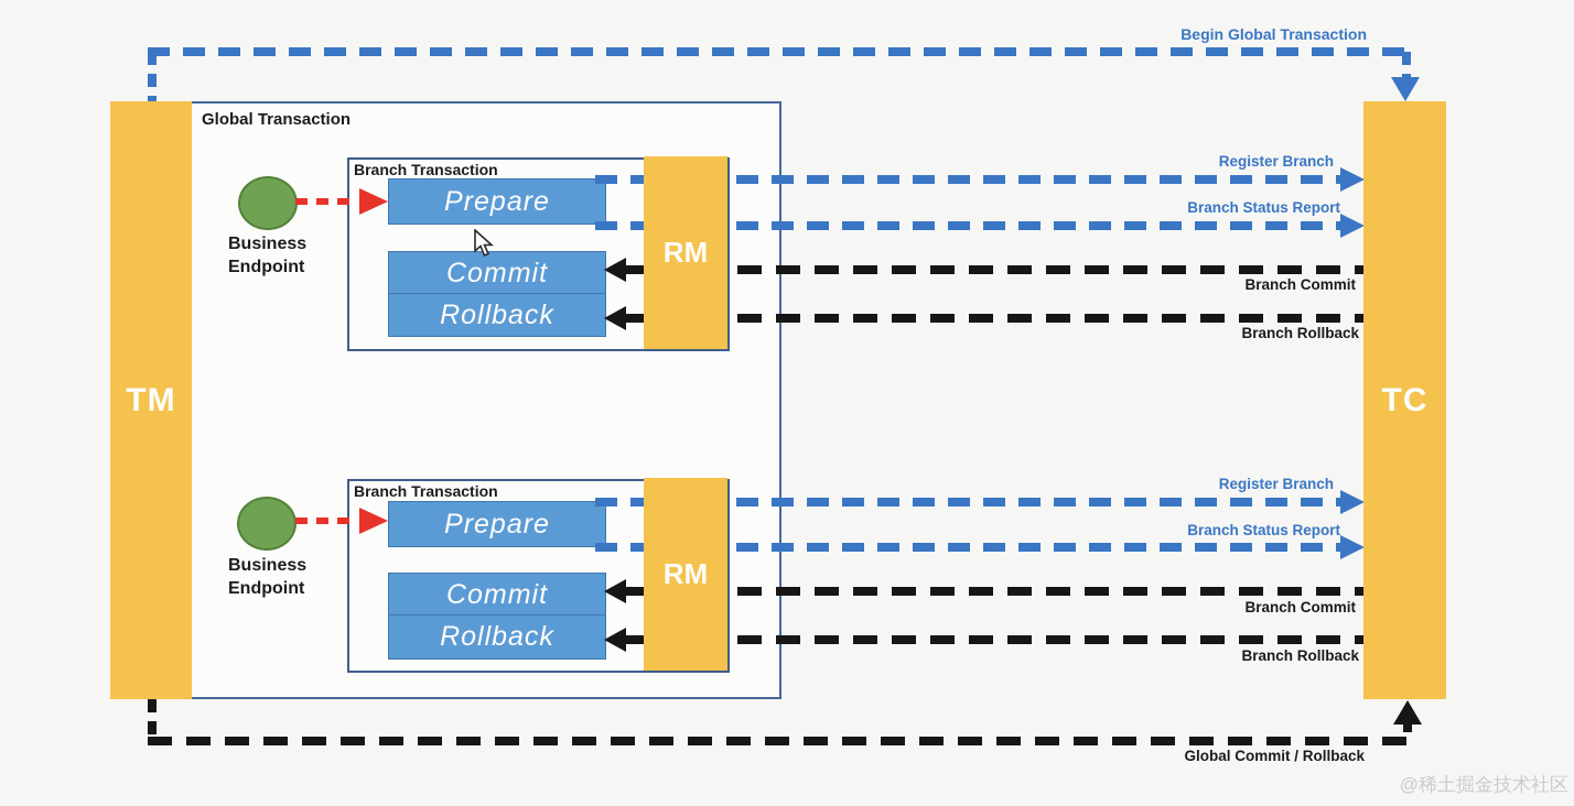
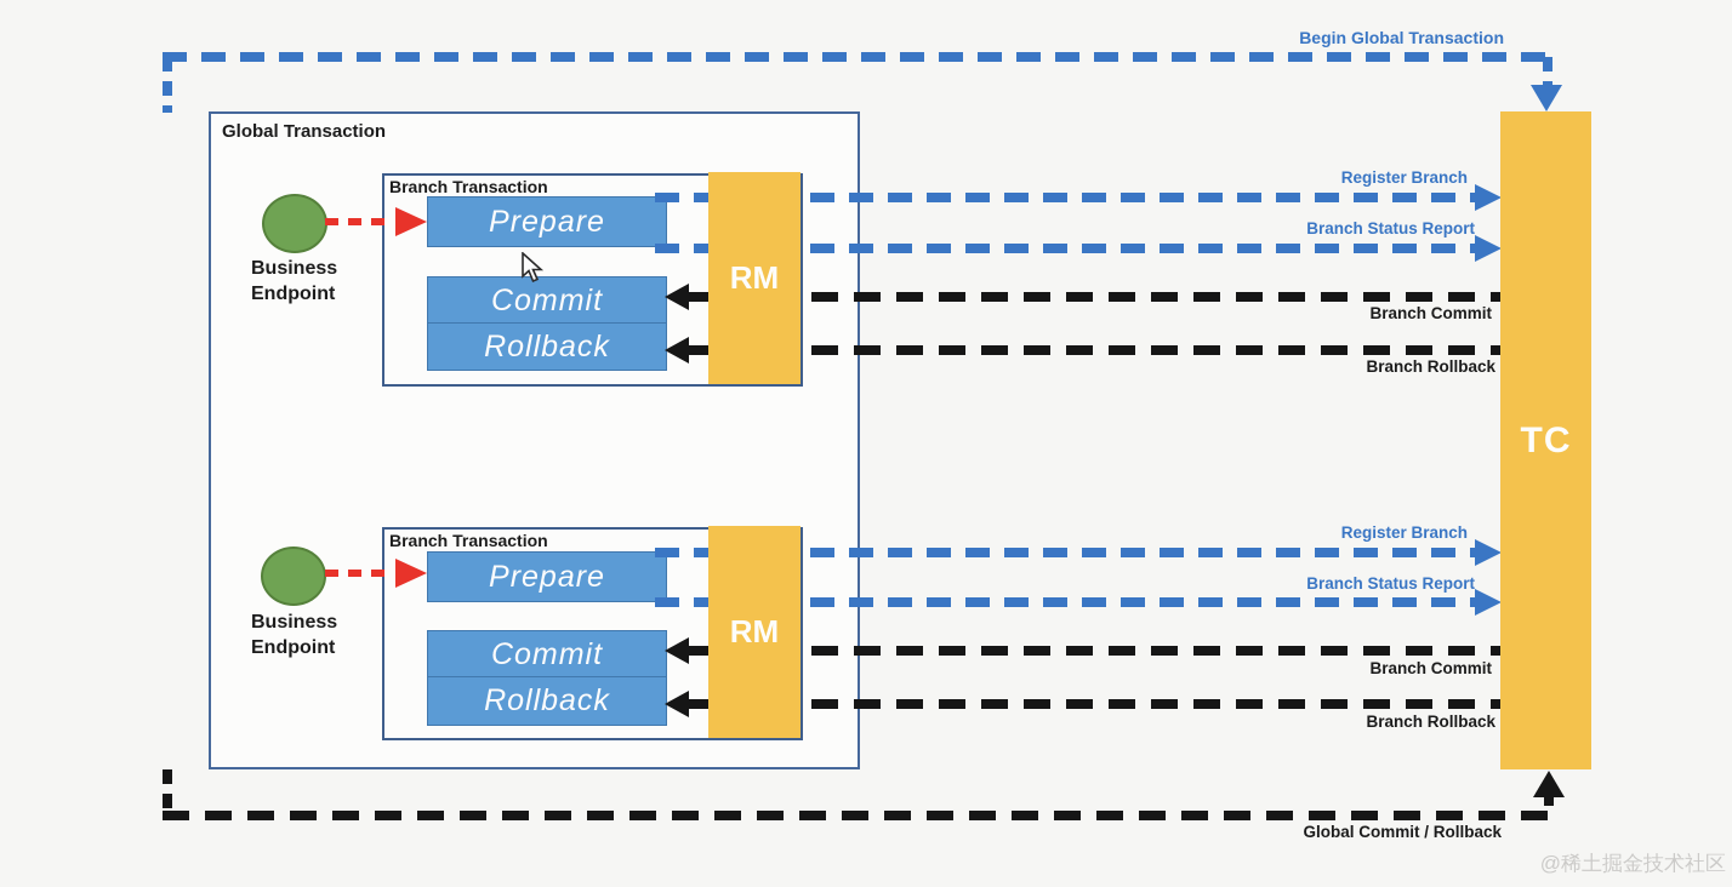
  Begin Global Transaction
  Global Commit / Rollback
  Global Transaction
- TM
  TC
  Branch Transaction
  Business
  Endpoint
  Prepare
  Commit
  Rollback
  Register Branch
  Branch Status Report
  Branch Commit
  Branch Rollback
  RM
  Branch Transaction
  Business
  Endpoint
  Prepare
  Commit
  Rollback
  Register Branch
  Branch Status Report
  Branch Commit
  Branch Rollback
  RM
  @稀土掘金技术社区
